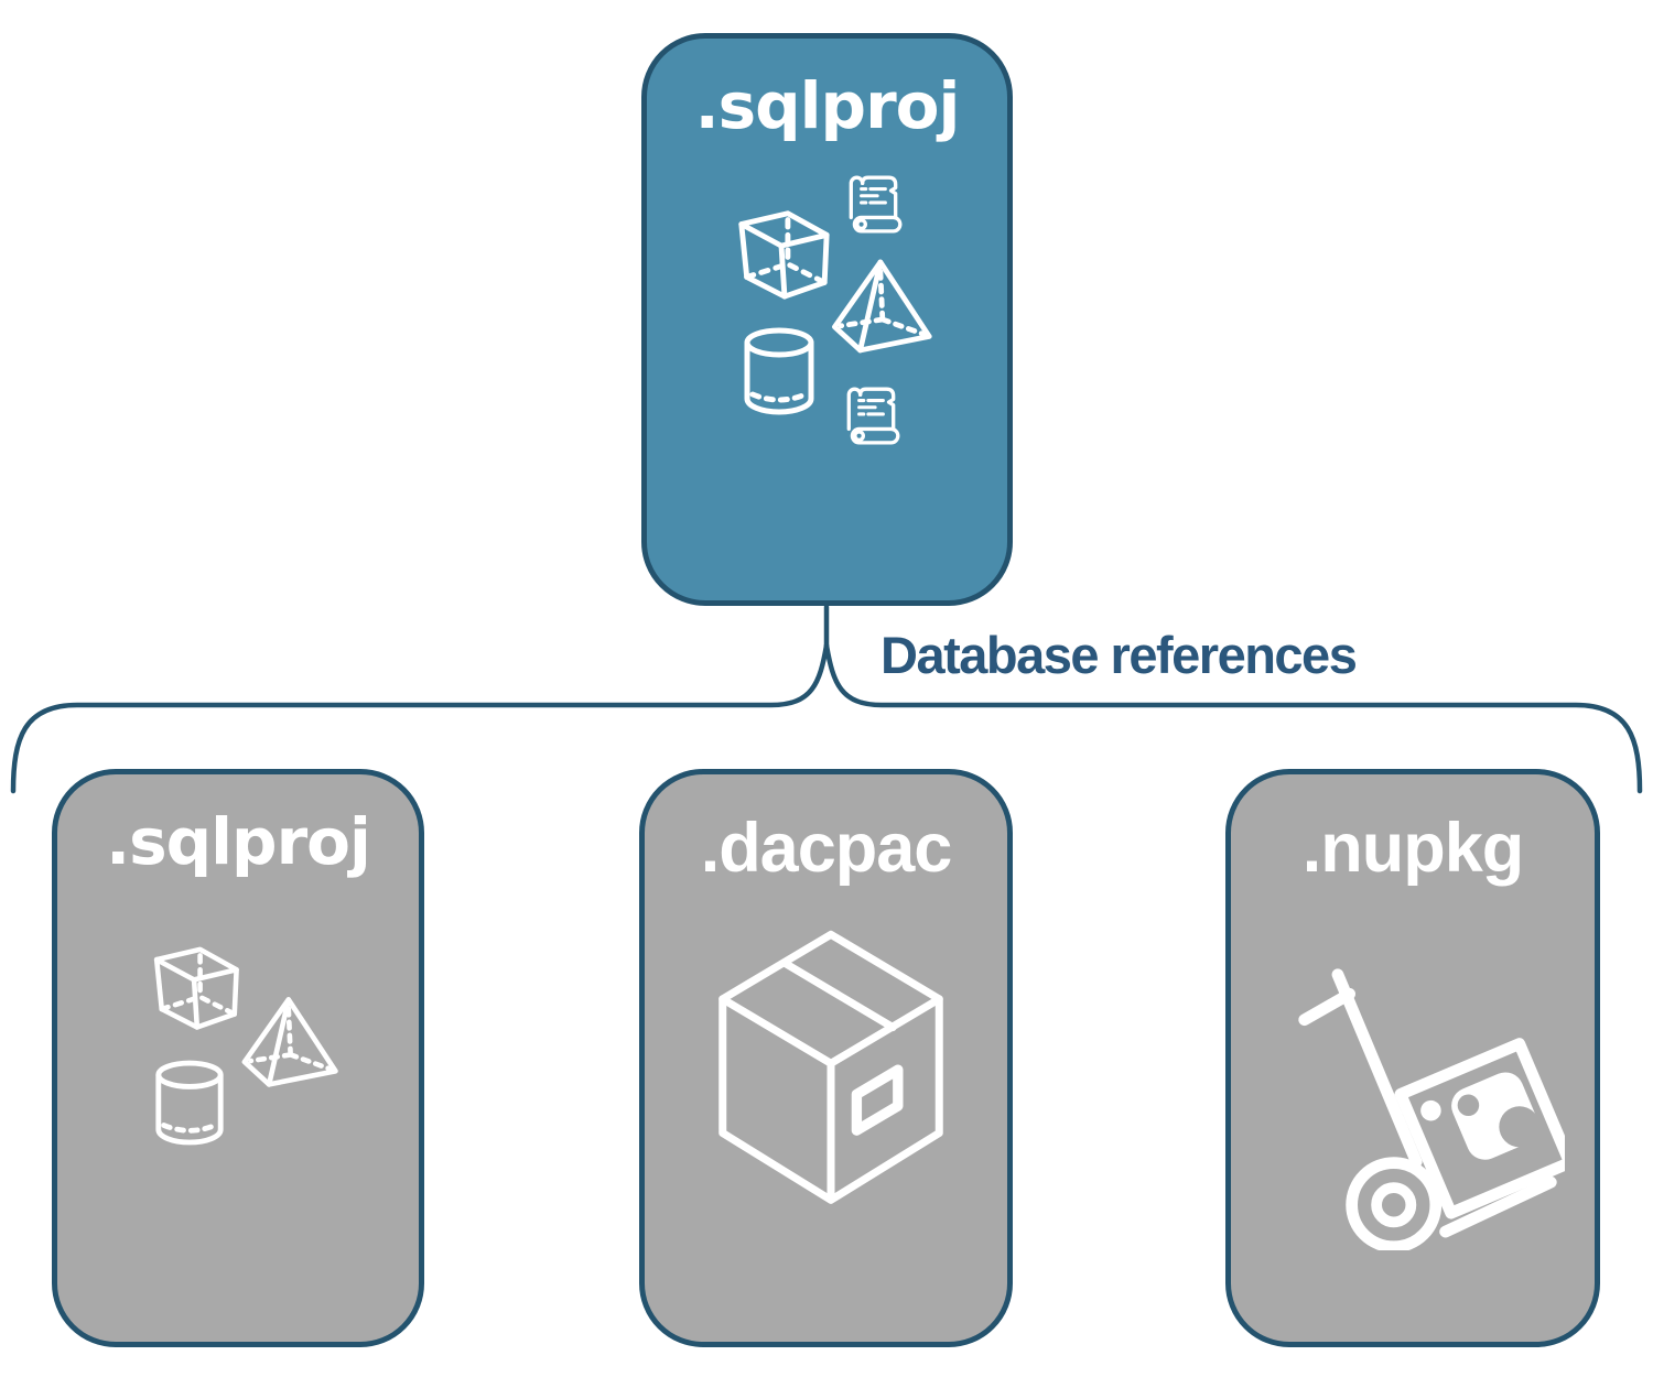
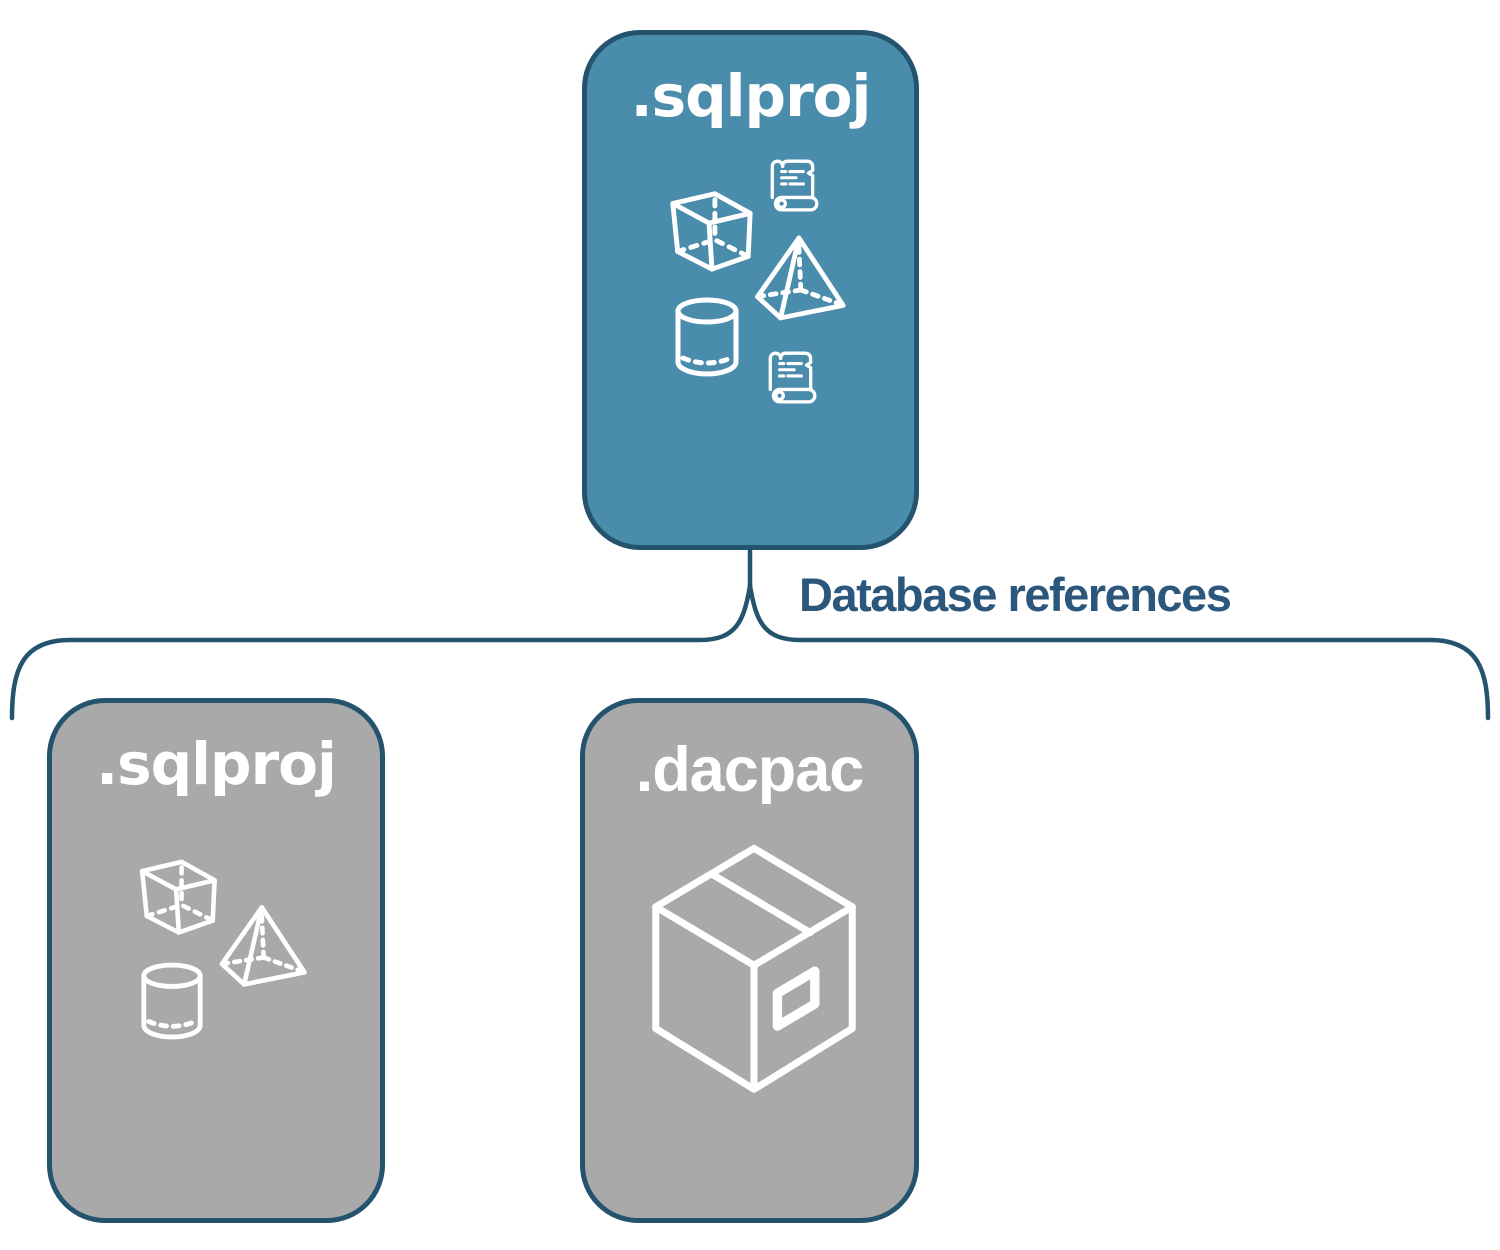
  .sqlproj
  Database references
  .sqlproj
  .dacpac
- .nupkg
